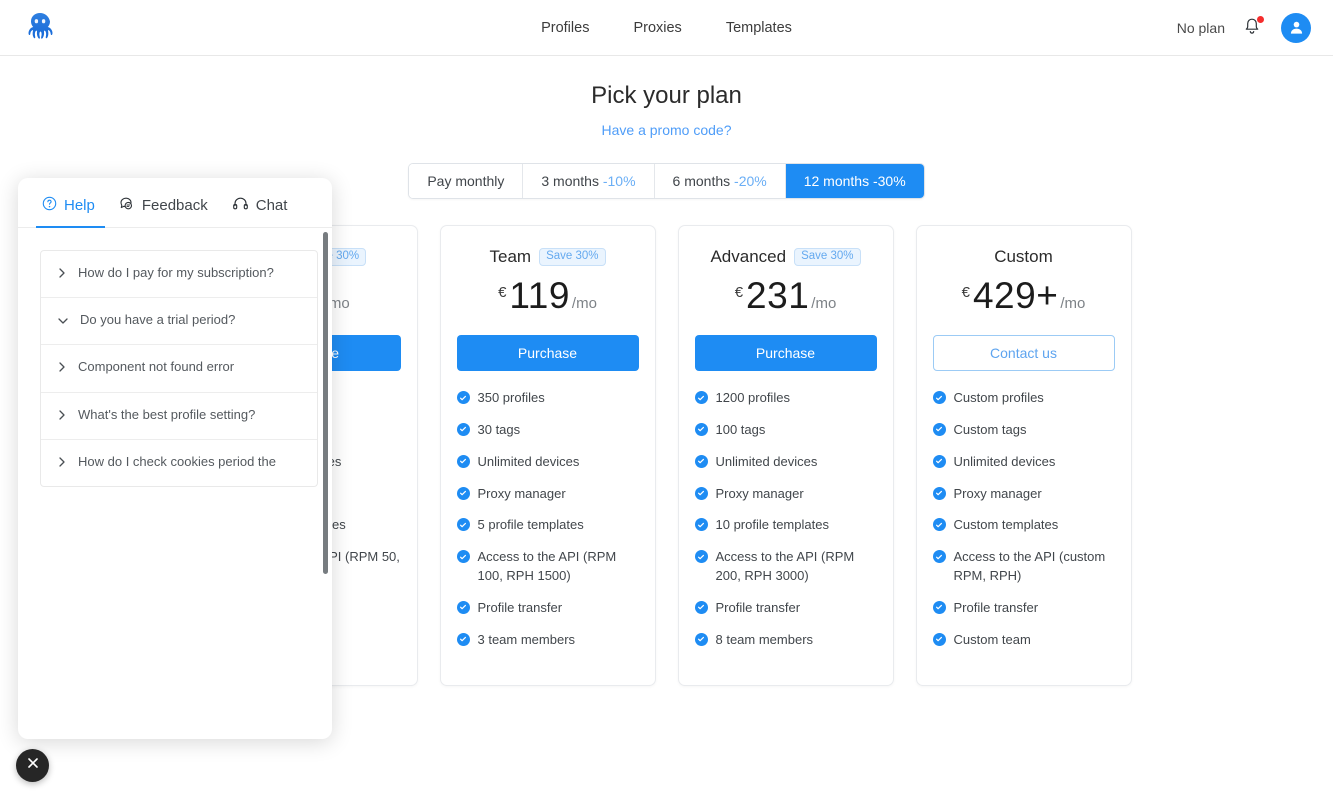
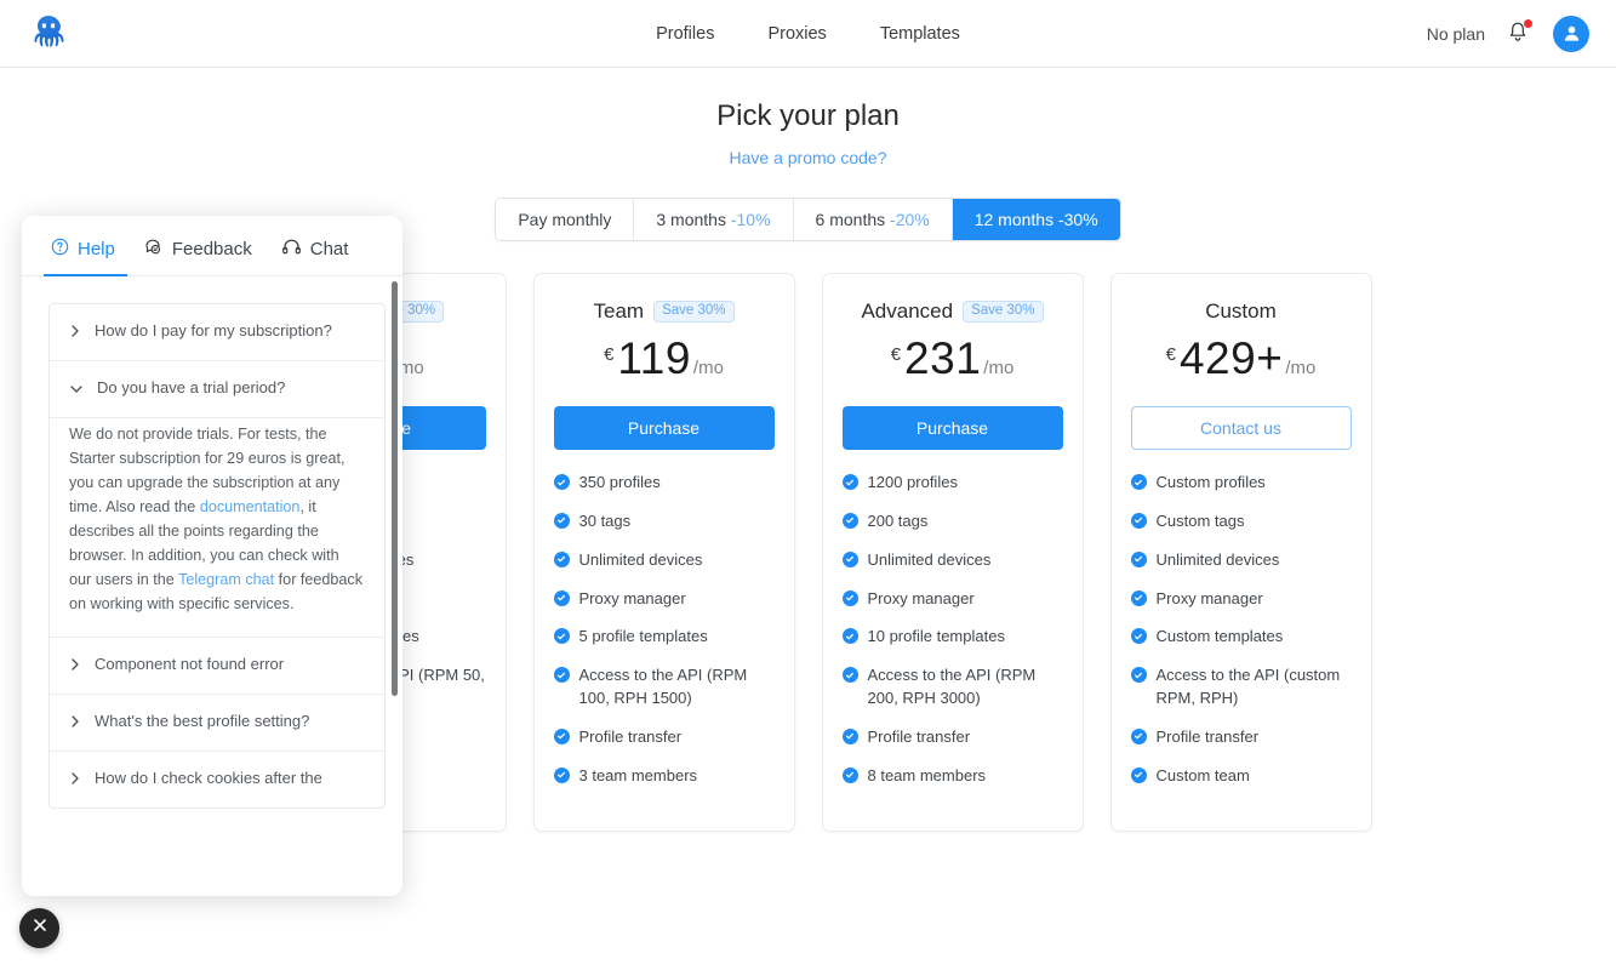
  Profiles
  Proxies
  Templates
  No plan
  Pick your plan
  Have a promo code?
  Pay monthly
  3 months -10%
  6 months -20%
  12 months -30%
  Team
  Save 30%
  €
  119
  /mo
  Purchase
  350 profiles
  30 tags
  Unlimited devices
  Proxy manager
  5 profile templates
  Access to the API (RPM 100, RPH 1500)
  Profile transfer
  3 team members
  Advanced
  Save 30%
  €
  231
  /mo
  Purchase
  1200 profiles
- 100 tags
+ 200 tags
  Unlimited devices
  Proxy manager
  10 profile templates
  Access to the API (RPM 200, RPH 3000)
  Profile transfer
  8 team members
  Custom
  €
  429+
  /mo
  Contact us
  Custom profiles
  Custom tags
  Unlimited devices
  Proxy manager
  Custom templates
  Access to the API (custom RPM, RPH)
  Profile transfer
  Custom team
  Help
  Feedback
  Chat
  How do I pay for my subscription?
  Do you have a trial period?
+ We do not provide trials. For tests, the Starter subscription for 29 euros is great, you can upgrade the subscription at any time. Also read the documentation, it describes all the points regarding the browser. In addition, you can check with our users in the Telegram chat for feedback on working with specific services.
  Component not found error
  What's the best profile setting?
- How do I check cookies period the
+ How do I check cookies after the
